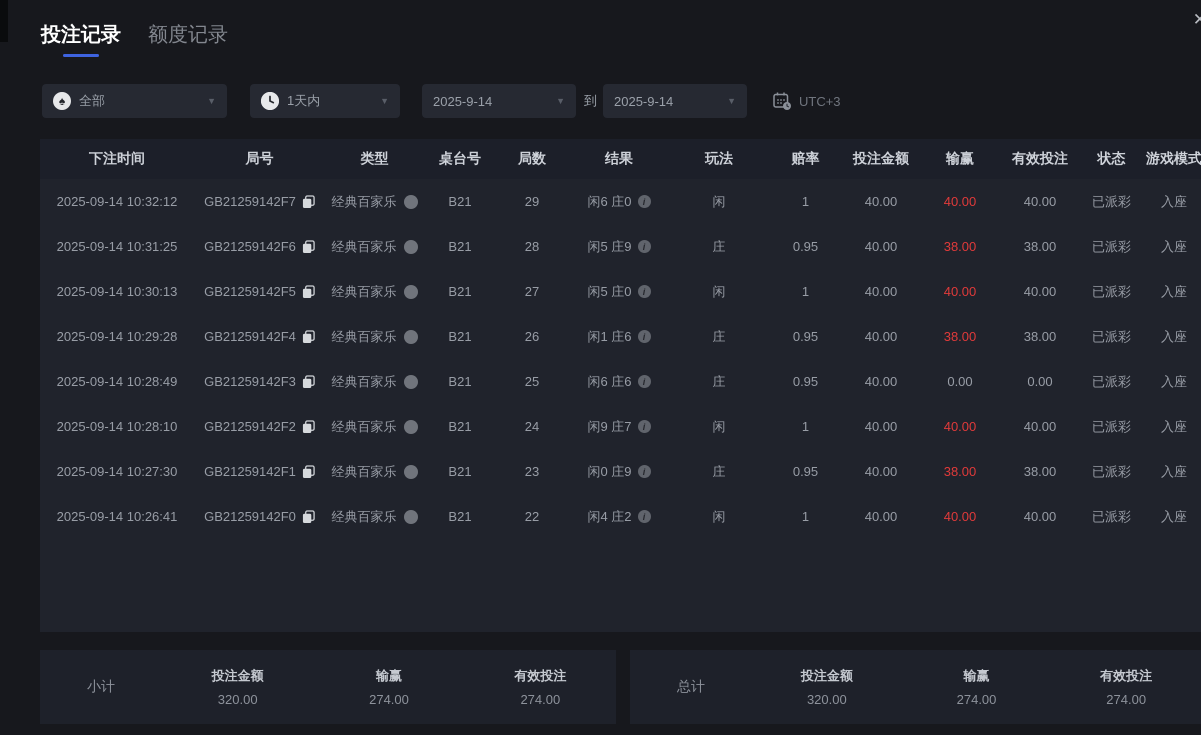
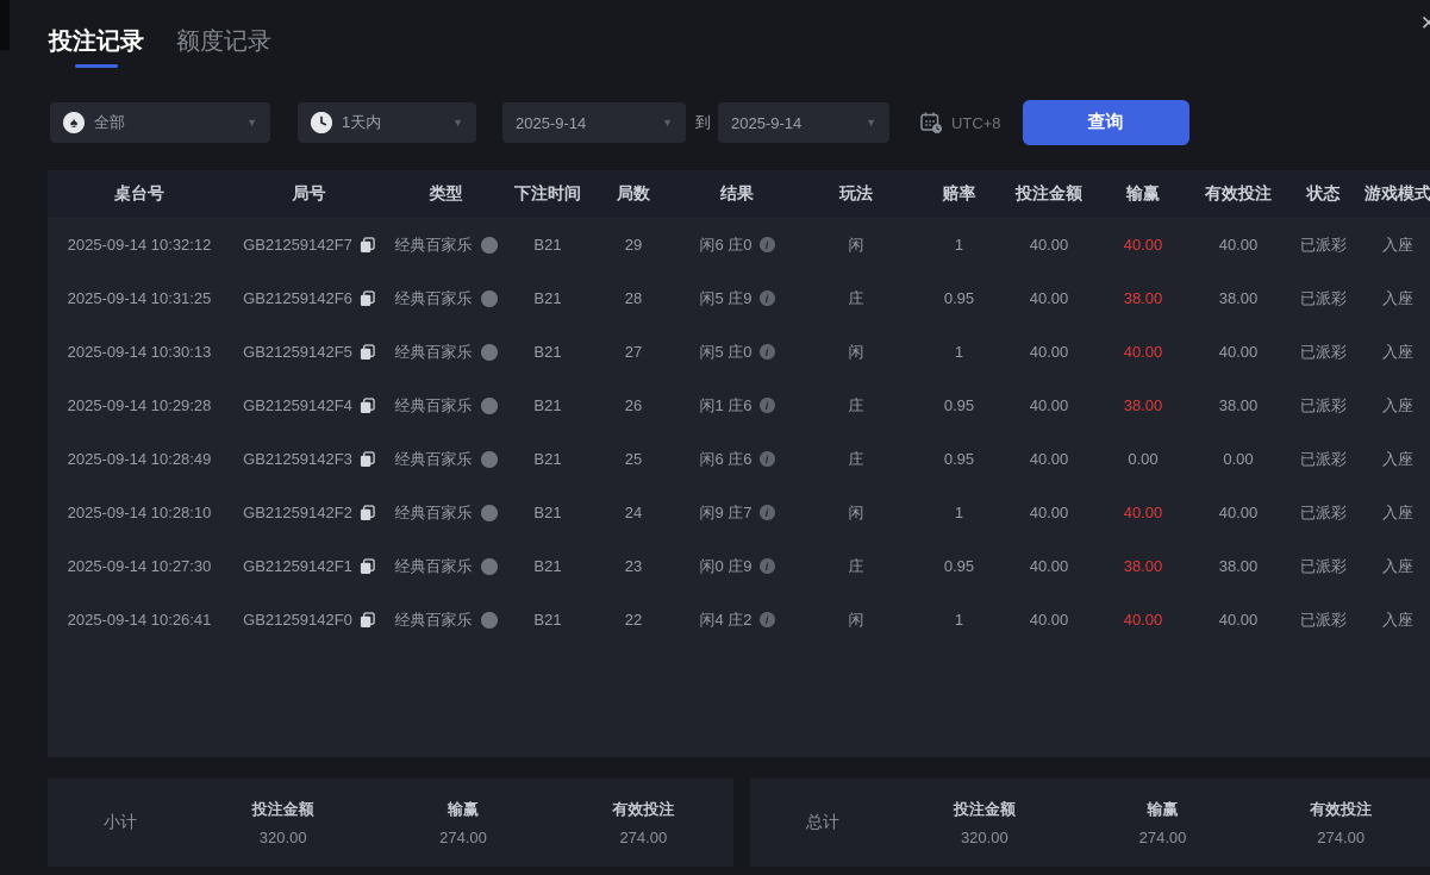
  ✕
  投注记录
  额度记录
  ♠
  全部
  ▼
  1天内
  ▼
  2025-9-14
  ▼
  到
  2025-9-14
  ▼
- UTC+3
+ UTC+8
+ 查询
- 下注时间
+ 桌台号
  局号
  类型
- 桌台号
+ 下注时间
  局数
  结果
  玩法
  赔率
  投注金额
  输赢
  有效投注
  状态
  游戏模式
  2025-09-14 10:32:12
  GB21259142F7
  经典百家乐
  B21
  29
  闲6 庄0
  i
  闲
  1
  40.00
  40.00
  40.00
  已派彩
  入座
  2025-09-14 10:31:25
  GB21259142F6
  经典百家乐
  B21
  28
  闲5 庄9
  i
  庄
  0.95
  40.00
  38.00
  38.00
  已派彩
  入座
  2025-09-14 10:30:13
  GB21259142F5
  经典百家乐
  B21
  27
  闲5 庄0
  i
  闲
  1
  40.00
  40.00
  40.00
  已派彩
  入座
  2025-09-14 10:29:28
  GB21259142F4
  经典百家乐
  B21
  26
  闲1 庄6
  i
  庄
  0.95
  40.00
  38.00
  38.00
  已派彩
  入座
  2025-09-14 10:28:49
  GB21259142F3
  经典百家乐
  B21
  25
  闲6 庄6
  i
  庄
  0.95
  40.00
  0.00
  0.00
  已派彩
  入座
  2025-09-14 10:28:10
  GB21259142F2
  经典百家乐
  B21
  24
  闲9 庄7
  i
  闲
  1
  40.00
  40.00
  40.00
  已派彩
  入座
  2025-09-14 10:27:30
  GB21259142F1
  经典百家乐
  B21
  23
  闲0 庄9
  i
  庄
  0.95
  40.00
  38.00
  38.00
  已派彩
  入座
  2025-09-14 10:26:41
  GB21259142F0
  经典百家乐
  B21
  22
  闲4 庄2
  i
  闲
  1
  40.00
  40.00
  40.00
  已派彩
  入座
  小计
  投注金额
  320.00
  输赢
  274.00
  有效投注
  274.00
  总计
  投注金额
  320.00
  输赢
  274.00
  有效投注
  274.00
